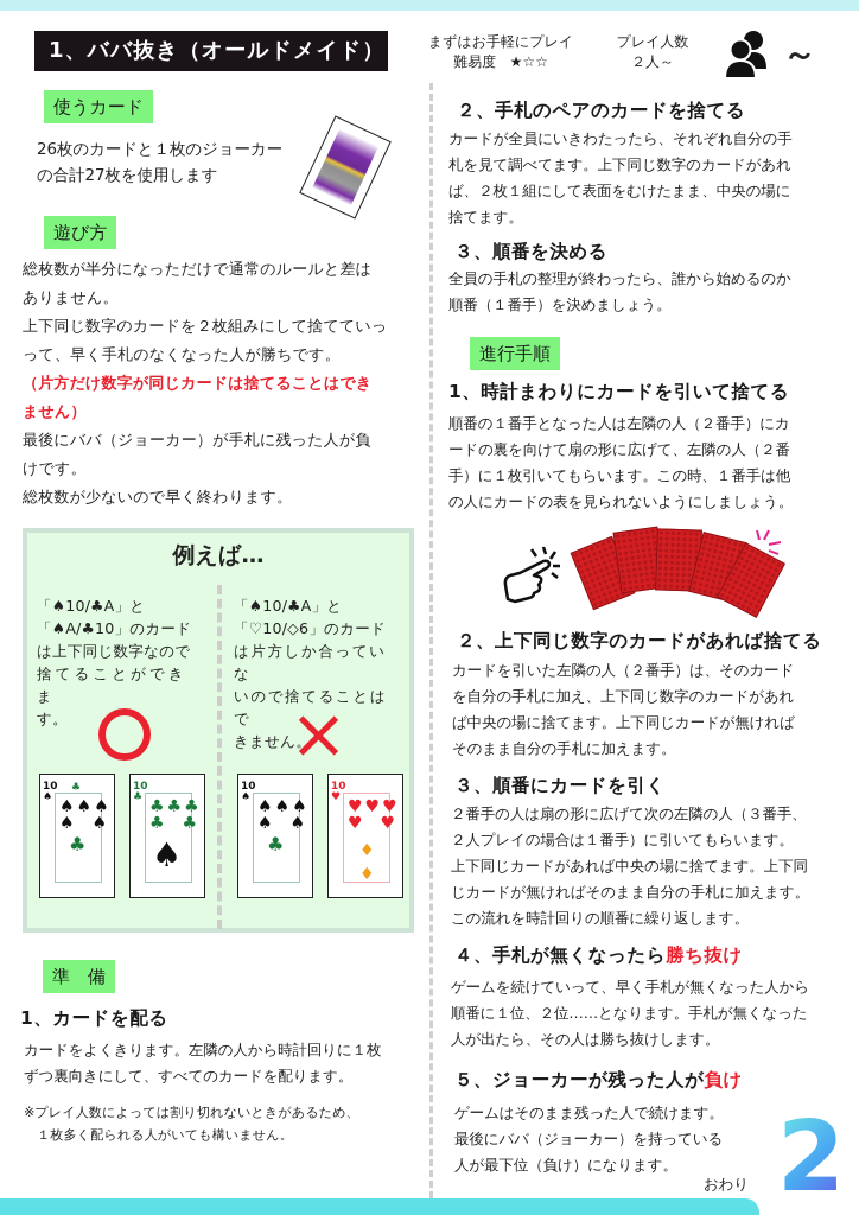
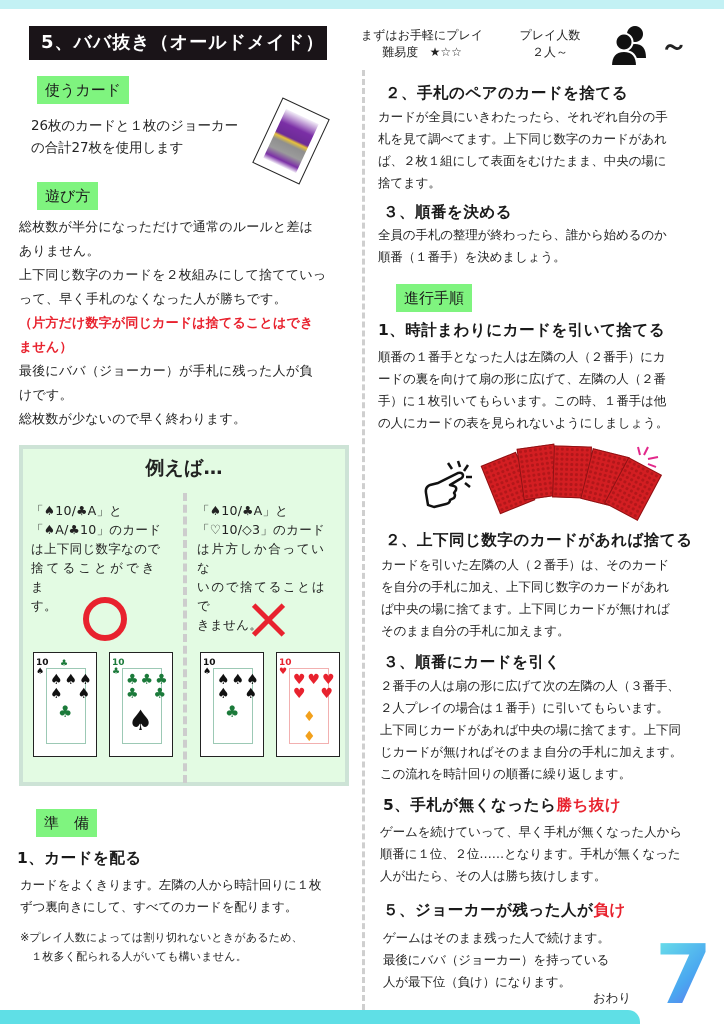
- 1、ババ抜き（オールドメイド）
+ 5、ババ抜き（オールドメイド）
  まずはお手軽にプレイ
  難易度 ★☆☆
  プレイ人数
  ２人～
  ～
  使うカード
  26枚のカードと１枚のジョーカー
  の合計27枚を使用します
  遊び方
  総枚数が半分になっただけで通常のルールと差は
  ありません。
  上下同じ数字のカードを２枚組みにして捨てていっ
  って、早く手札のなくなった人が勝ちです。
  （片方だけ数字が同じカードは捨てることはでき
  ません）
  最後にババ（ジョーカー）が手札に残った人が負
  けです。
  総枚数が少ないので早く終わります。
  例えば…
  「♠10/♣A」と
  「♠A/♣10」のカード
  は上下同じ数字なので
  捨てることができま
  す。
  「♠10/♣A」と
- 「♡10/◇6」のカード
+ 「♡10/◇3」のカード
  は片方しか合っていな
  いので捨てることはで
  きません
  10
  ♠
  ♠♠♠
  ♠ ♠
  ♣
  ♣
  10
  ♣
  ♣♣♣
  ♣ ♣
  ♠
  10
  ♠
  ♠♠♠
  ♠ ♠
  ♣
  10
  ♥
  ♥♥♥
  ♥ ♥
  ♦
  ♦
  準 備
  1、カードを配る
  カードをよくきります。左隣の人から時計回りに１枚
  ずつ裏向きにして、すべてのカードを配ります。
  ※プレイ人数によっては割り切れないときがあるため、
  １枚多く配られる人がいても構いません。
  ２、手札のペアのカードを捨てる
  カードが全員にいきわたったら、それぞれ自分の手
  札を見て調べてます。上下同じ数字のカードがあれ
  ば、２枚１組にして表面をむけたまま、中央の場に
  捨てます。
  ３、順番を決める
  全員の手札の整理が終わったら、誰から始めるのか
  順番（１番手）を決めましょう。
  進行手順
  1、時計まわりにカードを引いて捨てる
  順番の１番手となった人は左隣の人（２番手）にカ
  ードの裏を向けて扇の形に広げて、左隣の人（２番
  手）に１枚引いてもらいます。この時、１番手は他
  の人にカードの表を見られないようにしましょう。
  ２、上下同じ数字のカードがあれば捨てる
  カードを引いた左隣の人（２番手）は、そのカード
  を自分の手札に加え、上下同じ数字のカードがあれ
  ば中央の場に捨てます。上下同じカードが無ければ
  そのまま自分の手札に加えます。
  ３、順番にカードを引く
  ２番手の人は扇の形に広げて次の左隣の人（３番手、
  ２人プレイの場合は１番手）に引いてもらいます。
  上下同じカードがあれば中央の場に捨てます。上下同
  じカードが無ければそのまま自分の手札に加えます。
  この流れを時計回りの順番に繰り返します。
- ４、手札が無くなったら勝ち抜け
+ 5、手札が無くなったら勝ち抜け
  ゲームを続けていって、早く手札が無くなった人から
  順番に１位、２位……となります。手札が無くなった
  人が出たら、その人は勝ち抜けします。
  ５、ジョーカーが残った人が負け
  ゲームはそのまま残った人で続けます。
  最後にババ（ジョーカー）を持っている
  人が最下位（負け）になります。
  おわり
- 2
+ 7
